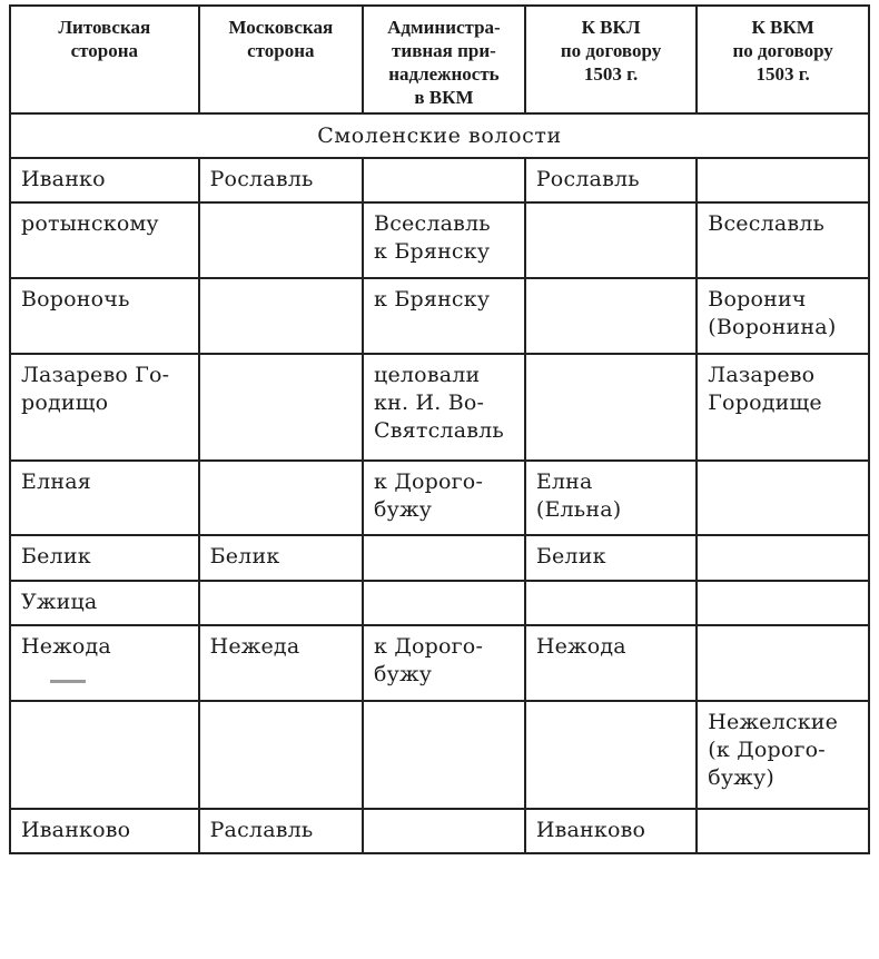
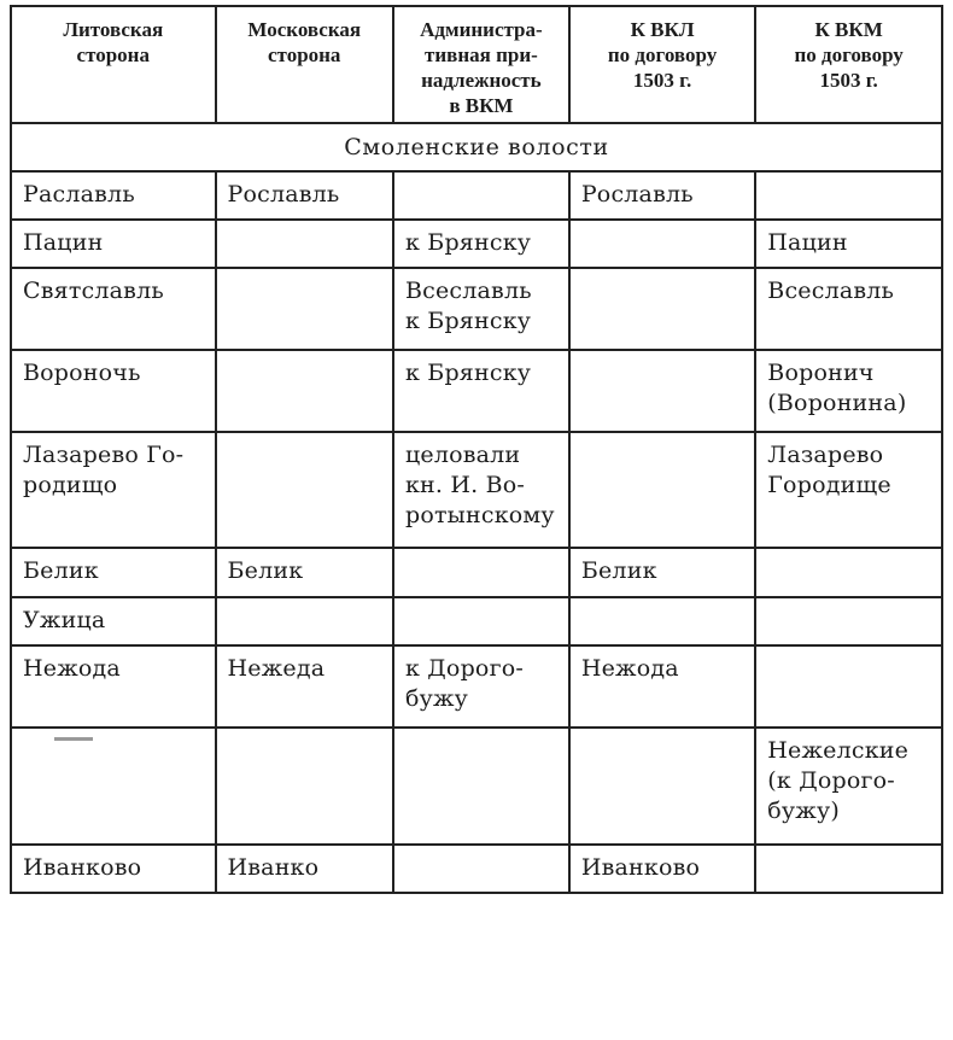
  Литовская сторона	Московская сторона	Администра- тивная при- надлежность в ВКМ	К ВКЛ по договору 1503 г.	К ВКМ по договору 1503 г.
  Смоленские волости
- Иванко	Рославль		Рославль
+ Раславль	Рославль		Рославль
+ Пацин		к Брянску		Пацин
- ротынскому		Всеславльк Брянску		Всеславль
+ Святславль		Всеславльк Брянску		Всеславль
  Вороночь		к Брянску		Воронич(Воронина)
- Лазарево Го-родищо		целоваликн. И. Во-Святславль		ЛазаревоГородище
+ Лазарево Го-родищо		целоваликн. И. Во-ротынскому		ЛазаревоГородище
- Елная		к Дорого-бужу	Елна(Ельна)
  Белик	Белик		Белик
  Ужица
  Нежода	Нежеда	к Дорого-бужу	Нежода
  				Нежелские(к Дорого-бужу)
- Иванково	Раславль		Иванково
+ Иванково	Иванко		Иванково
